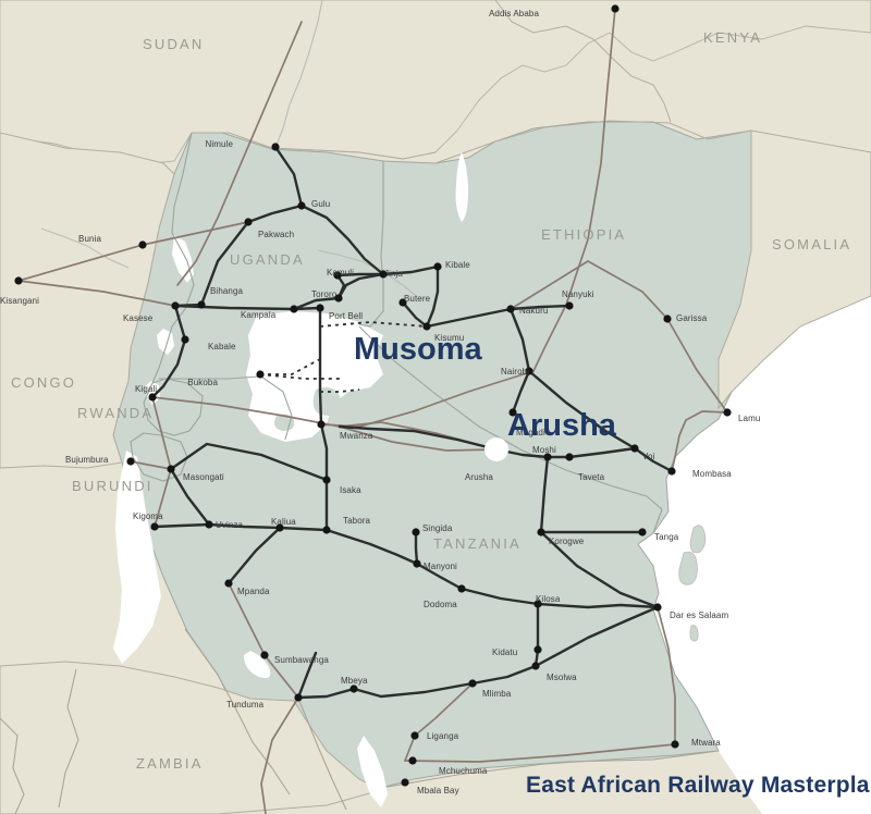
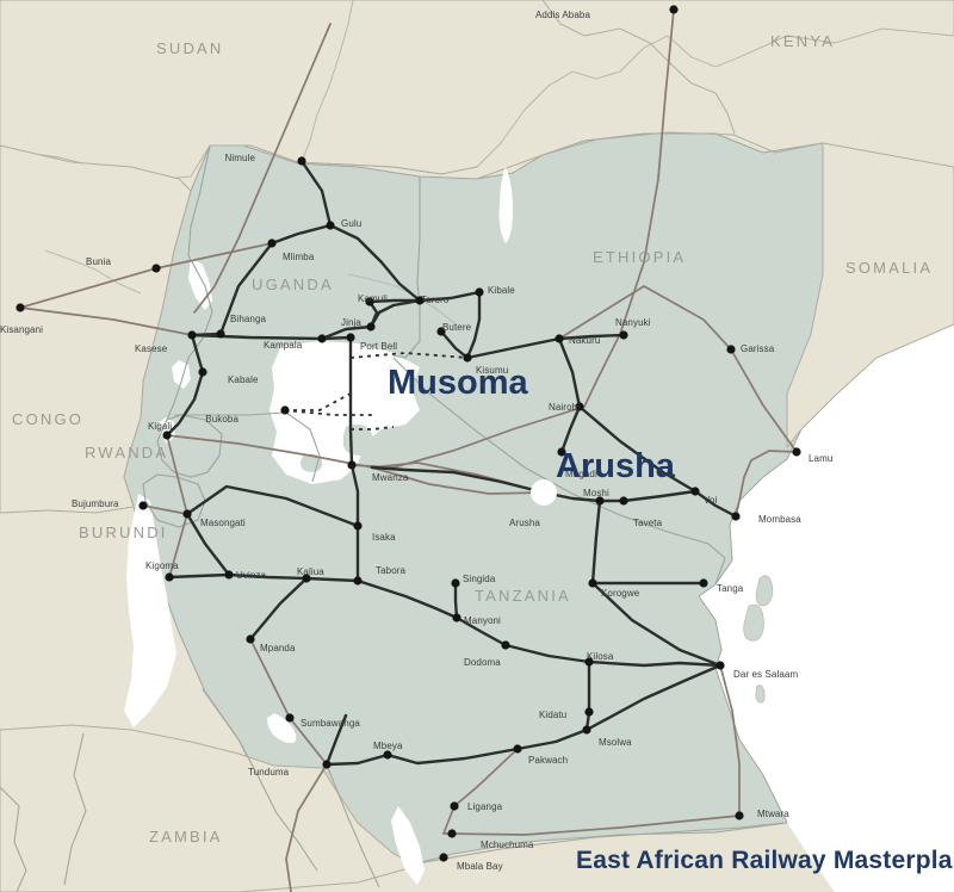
  SUDAN
  KENYA
  SOMALIA
  ETHIOPIA
  UGANDA
  CONGO
  RWANDA
  BURUNDI
  TANZANIA
  ZAMBIA
  Addis Ababa
  Nimule
  Gulu
  Bunia
- Pakwach
+ Mlimba
  Kisangani
  Bihanga
  Kasese
  Kabale
  Kampala
  Kamuli
- Tororo
+ Jinja
  Port Bell
- Jinja
+ Tororo
  Kibale
  Butere
  Kisumu
  Nakuru
  Nanyuki
  Garissa
  Nairobi
  Bukoba
  Kigali
  Mwanza
  Magadi
  Moshi
  Arusha
  Taveta
  Voi
  Lamu
  Mombasa
  Bujumbura
  Masongati
  Kigoma
  Uvinza
  Kaliua
  Tabora
  Isaka
  Singida
  Manyoni
  Dodoma
  Mpanda
  Sumbawanga
  Tunduma
  Mbeya
  Kilosa
  Kidatu
  Msolwa
- Mlimba
+ Pakwach
  Dar es Salaam
  Liganga
  Mchuchuma
  Mbala Bay
  Mtwara
  Korogwe
  Tanga
  Musoma
  Arusha
  East African Railway Masterpla
